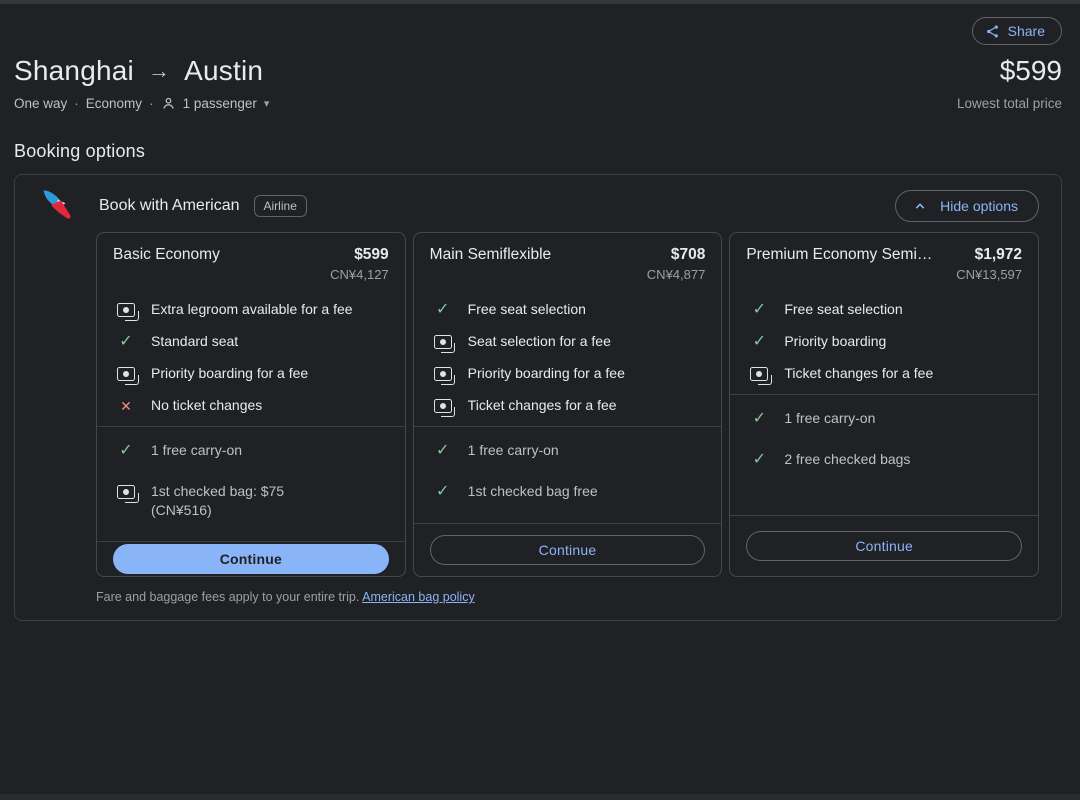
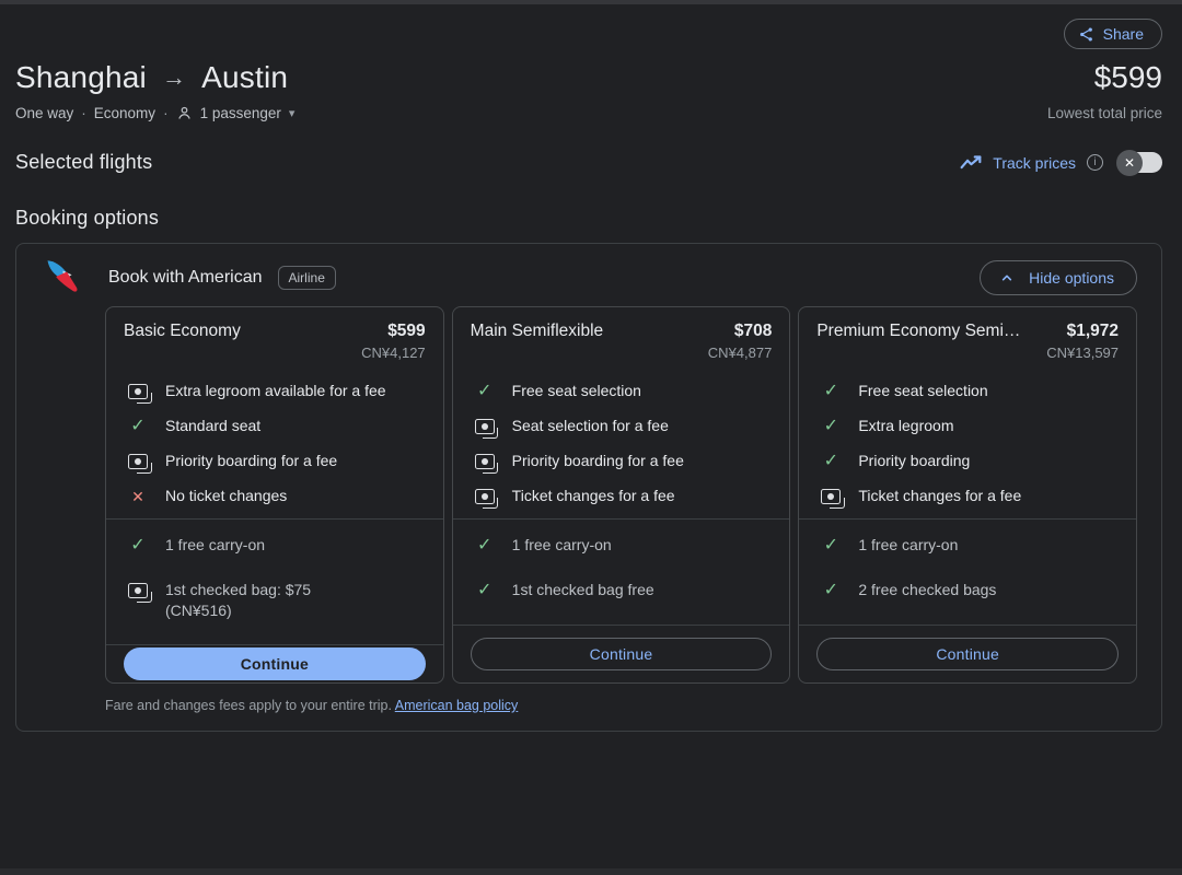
  Share
  Shanghai
  →
  Austin
  $599
  One way
  ·
  Economy
  ·
  1 passenger
  ▾
  Lowest total price
+ Selected flights
+ Track prices
+ i
+ ✕
  Booking options
  Book with American
  Airline
  Hide options
  Basic Economy
  $599
  CN¥4,127
  Extra legroom available for a fee
  Standard seat
  Priority boarding for a fee
  No ticket changes
  1 free carry-on
  1st checked bag: $75 (CN¥516)
  Continue
  Main Semiflexible
  $708
  CN¥4,877
  Free seat selection
  Seat selection for a fee
  Priority boarding for a fee
  Ticket changes for a fee
  1 free carry-on
  1st checked bag free
  Continue
  Premium Economy Semi…
  $1,972
  CN¥13,597
  Free seat selection
+ Extra legroom
  Priority boarding
  Ticket changes for a fee
  1 free carry-on
  2 free checked bags
  Continue
- Fare and baggage fees apply to your entire trip. American bag policy
+ Fare and changes fees apply to your entire trip. American bag policy
